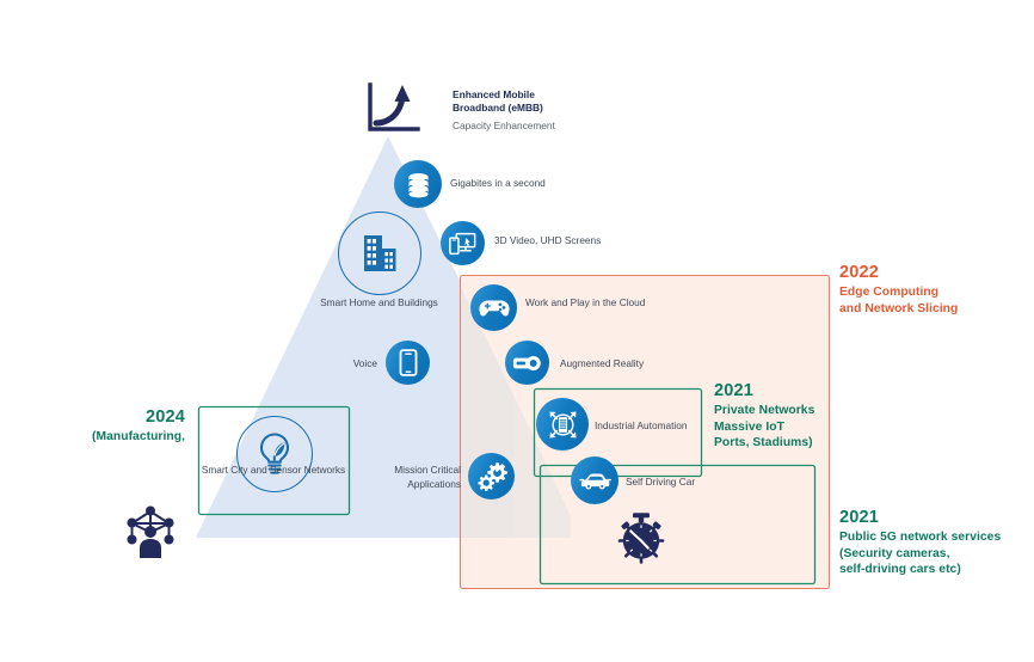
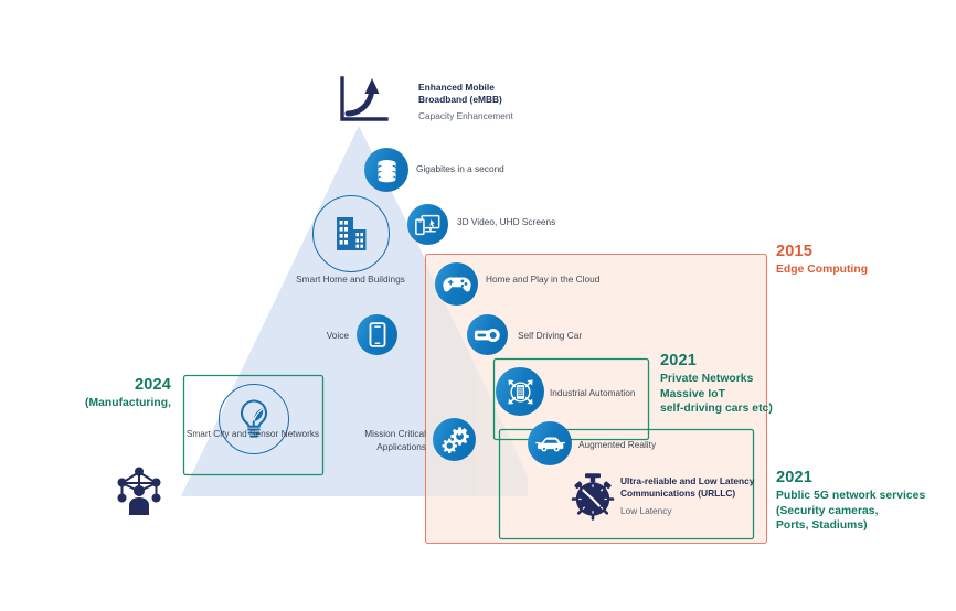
  Enhanced Mobile
  Broadband (eMBB)
  Capacity Enhancement
  Gigabites in a second
  3D Video, UHD Screens
  Smart Home and Buildings
  Voice
- Work and Play in the Cloud
+ Home and Play in the Cloud
- Augmented Reality
+ Self Driving Car
  Mission Critical
  Applications
  Industrial Automation
- Self Driving Car
+ Augmented Reality
  Smart City and Sensor Networks
+ Ultra-reliable and Low Latency
+ Communications (URLLC)
+ Low Latency
  2024
  (Manufacturing,
- 2022
+ 2015
  Edge Computing
- and Network Slicing
  2021
  Private Networks
  Massive IoT
- Ports, Stadiums)
+ self-driving cars etc)
  2021
  Public 5G network services
  (Security cameras,
- self-driving cars etc)
+ Ports, Stadiums)
